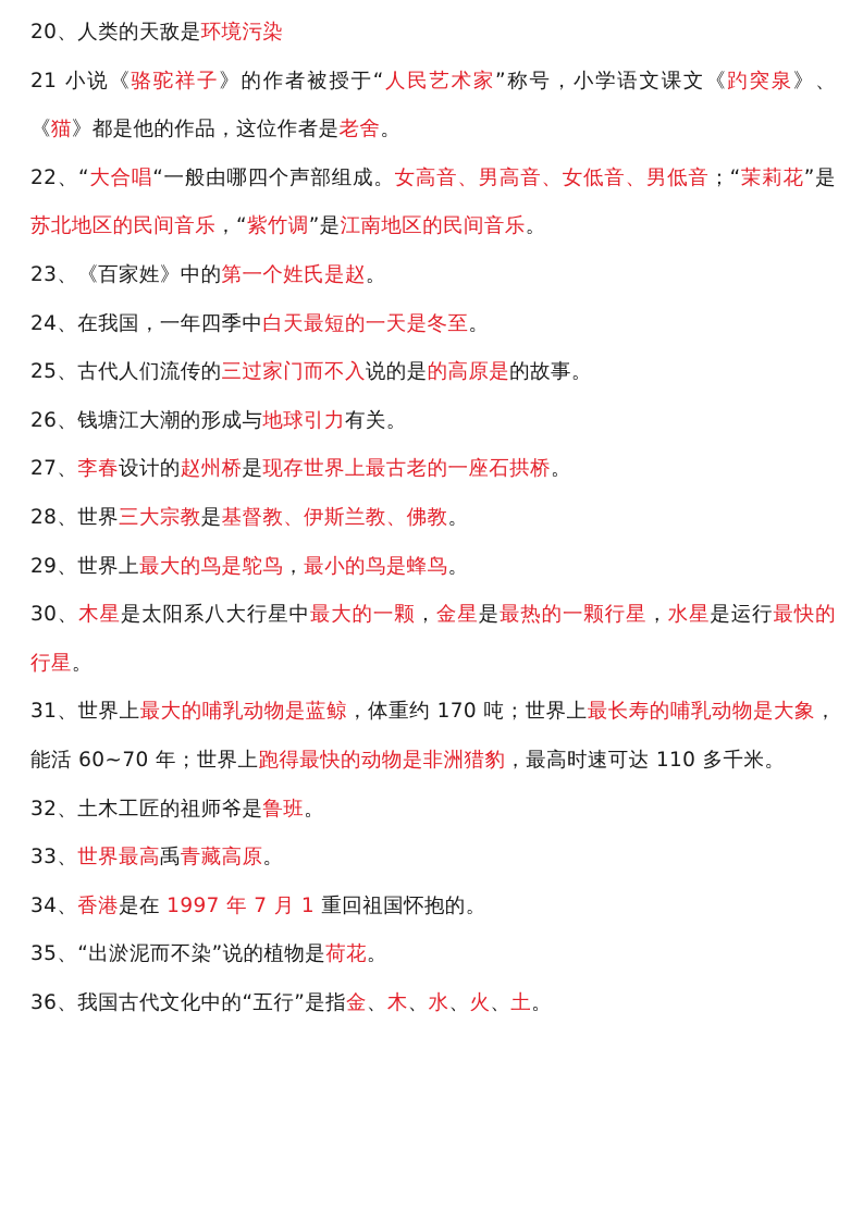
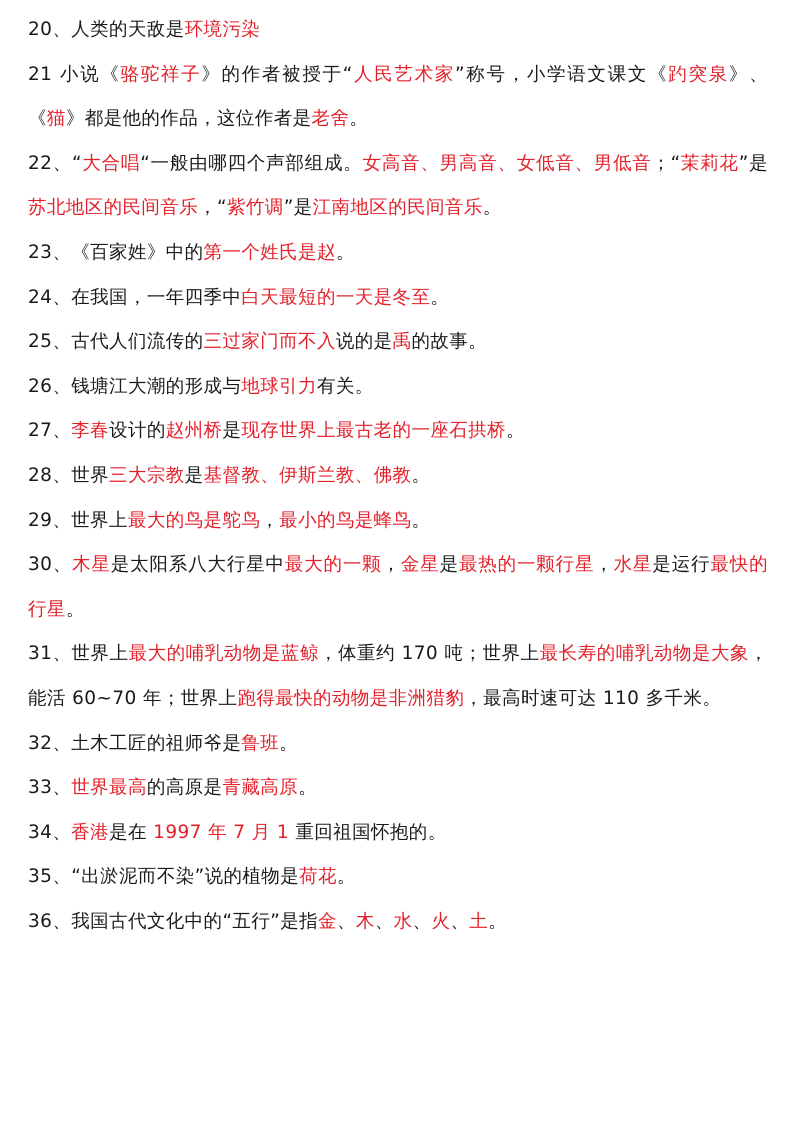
  20、人类的天敌是环境污染
  21 小说《骆驼祥子》的作者被授于“人民艺术家”称号，小学语文课文《趵突泉》、《猫》都是他的作品，这位作者是老舍。
  22、“大合唱“一般由哪四个声部组成。女高音、男高音、女低音、男低音；“茉莉花”是苏北地区的民间音乐，“紫竹调”是江南地区的民间音乐。
  23、《百家姓》中的第一个姓氏是赵。
  24、在我国，一年四季中白天最短的一天是冬至。
- 25、古代人们流传的三过家门而不入说的是的高原是的故事。
+ 25、古代人们流传的三过家门而不入说的是禹的故事。
  26、钱塘江大潮的形成与地球引力有关。
  27、李春设计的赵州桥是现存世界上最古老的一座石拱桥。
  28、世界三大宗教是基督教、伊斯兰教、佛教。
  29、世界上最大的鸟是鸵鸟，最小的鸟是蜂鸟。
  30、木星是太阳系八大行星中最大的一颗，金星是最热的一颗行星，水星是运行最快的行星。
  31、世界上最大的哺乳动物是蓝鲸，体重约 170 吨；世界上最长寿的哺乳动物是大象，能活 60~70 年；世界上跑得最快的动物是非洲猎豹，最高时速可达 110 多千米。
  32、土木工匠的祖师爷是鲁班。
- 33、世界最高禹青藏高原。
+ 33、世界最高的高原是青藏高原。
  34、香港是在 1997 年 7 月 1 重回祖国怀抱的。
  35、“出淤泥而不染”说的植物是荷花。
  36、我国古代文化中的“五行”是指金、木、水、火、土。
